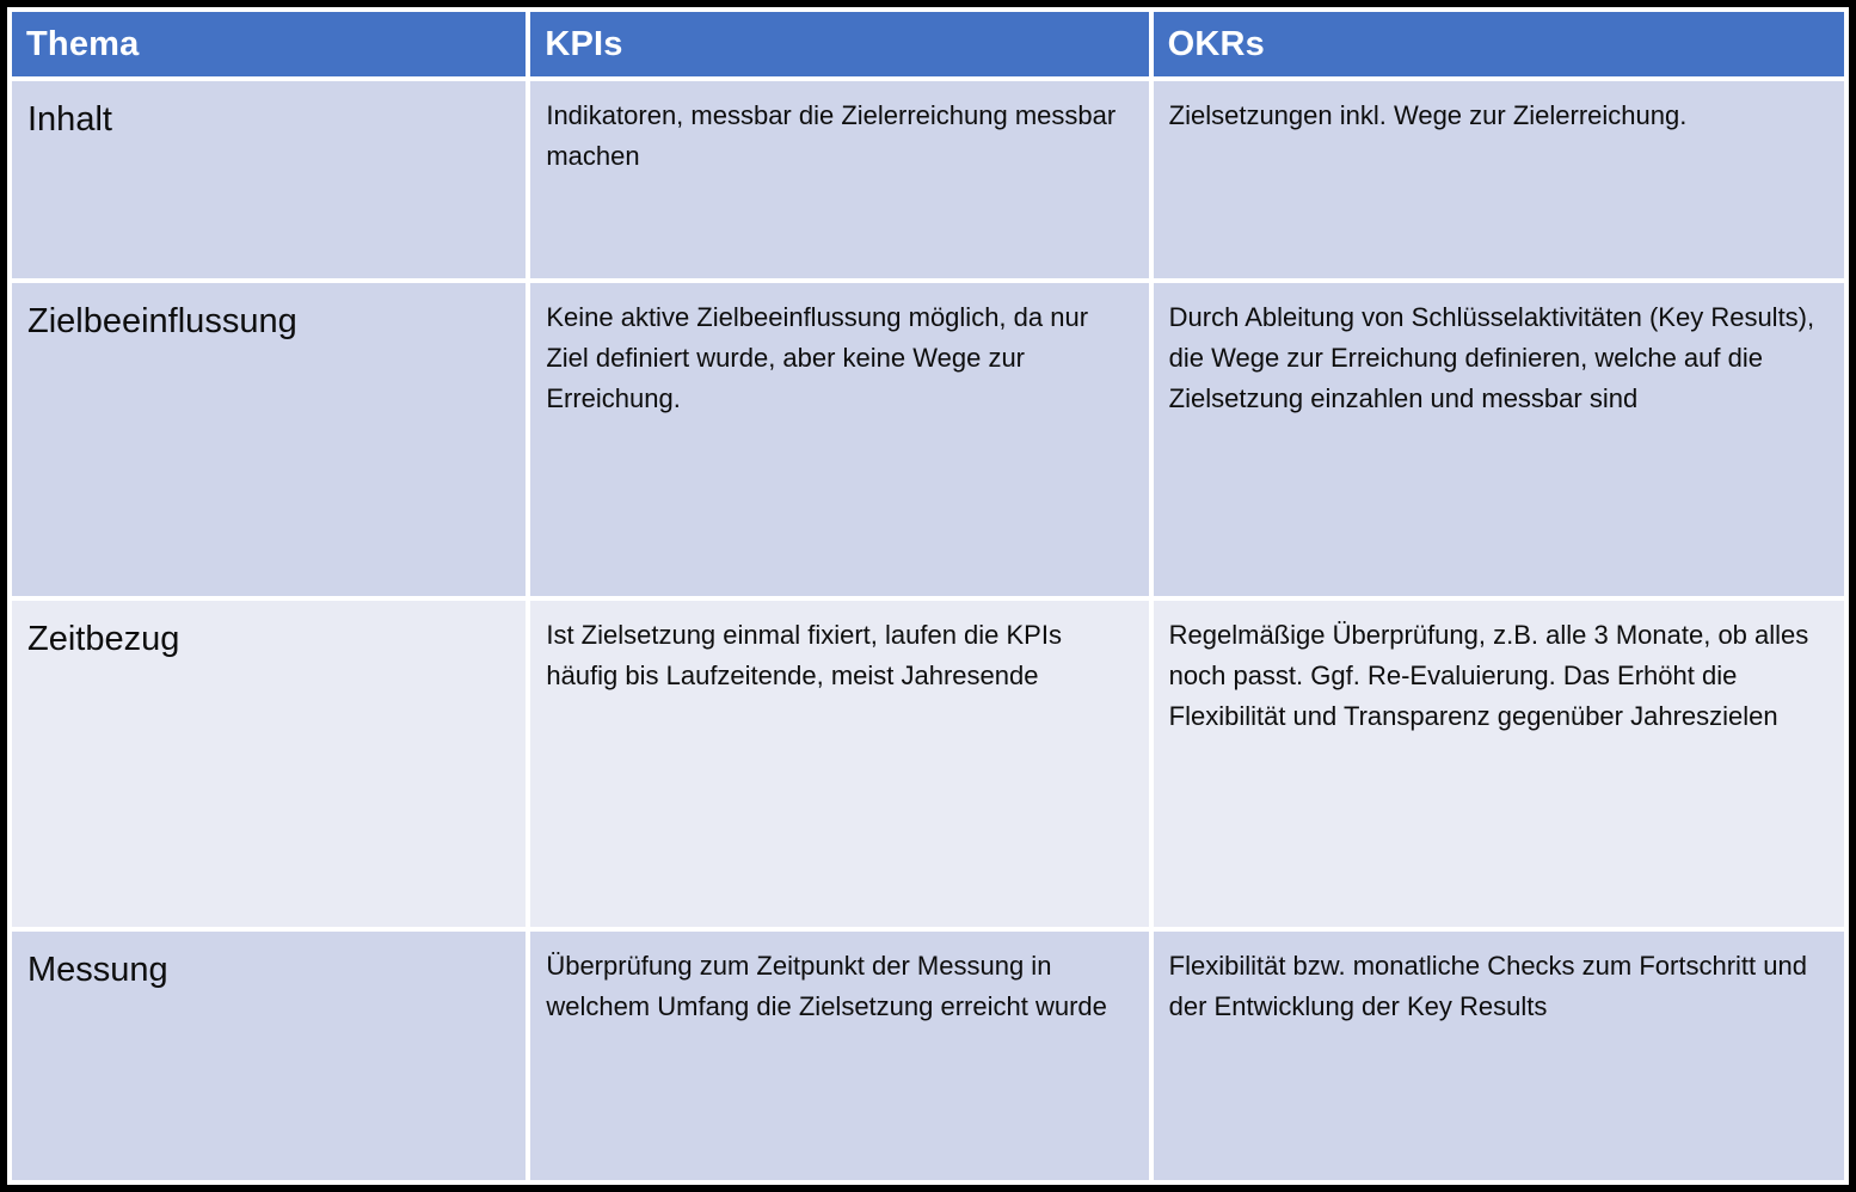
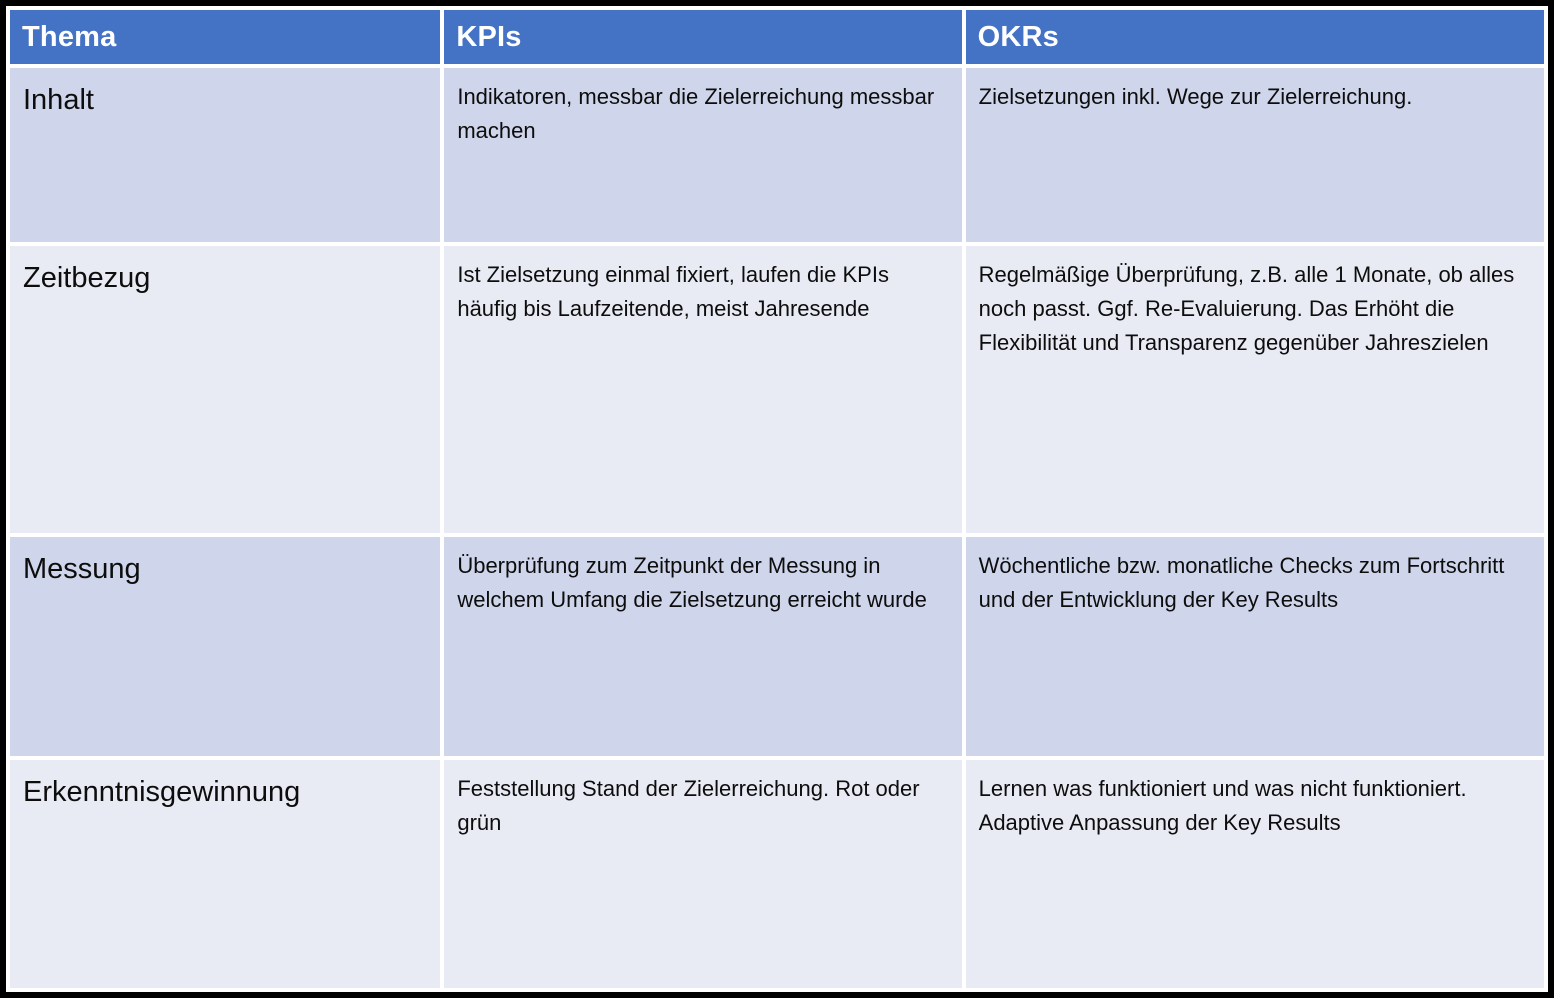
  Thema	KPIs	OKRs
  Inhalt	Indikatoren, messbar die Zielerreichung messbar machen	Zielsetzungen inkl. Wege zur Zielerreichung.
- Zielbeeinflussung	Keine aktive Zielbeeinflussung möglich, da nur Ziel definiert wurde, aber keine Wege zur Erreichung.	Durch Ableitung von Schlüsselaktivitäten (Key Results), die Wege zur Erreichung definieren, welche auf die Zielsetzung einzahlen und messbar sind
- Zeitbezug	Ist Zielsetzung einmal fixiert, laufen die KPIs häufig bis Laufzeitende, meist Jahresende	Regelmäßige Überprüfung, z.B. alle 3 Monate, ob alles noch passt. Ggf. Re-Evaluierung. Das Erhöht die Flexibilität und Transparenz gegenüber Jahreszielen
+ Zeitbezug	Ist Zielsetzung einmal fixiert, laufen die KPIs häufig bis Laufzeitende, meist Jahresende	Regelmäßige Überprüfung, z.B. alle 1 Monate, ob alles noch passt. Ggf. Re-Evaluierung. Das Erhöht die Flexibilität und Transparenz gegenüber Jahreszielen
- Messung	Überprüfung zum Zeitpunkt der Messung in welchem Umfang die Zielsetzung erreicht wurde	Flexibilität bzw. monatliche Checks zum Fortschritt und der Entwicklung der Key Results
+ Messung	Überprüfung zum Zeitpunkt der Messung in welchem Umfang die Zielsetzung erreicht wurde	Wöchentliche bzw. monatliche Checks zum Fortschritt und der Entwicklung der Key Results
+ Erkenntnisgewinnung	Feststellung Stand der Zielerreichung. Rot oder grün	Lernen was funktioniert und was nicht funktioniert. Adaptive Anpassung der Key Results
